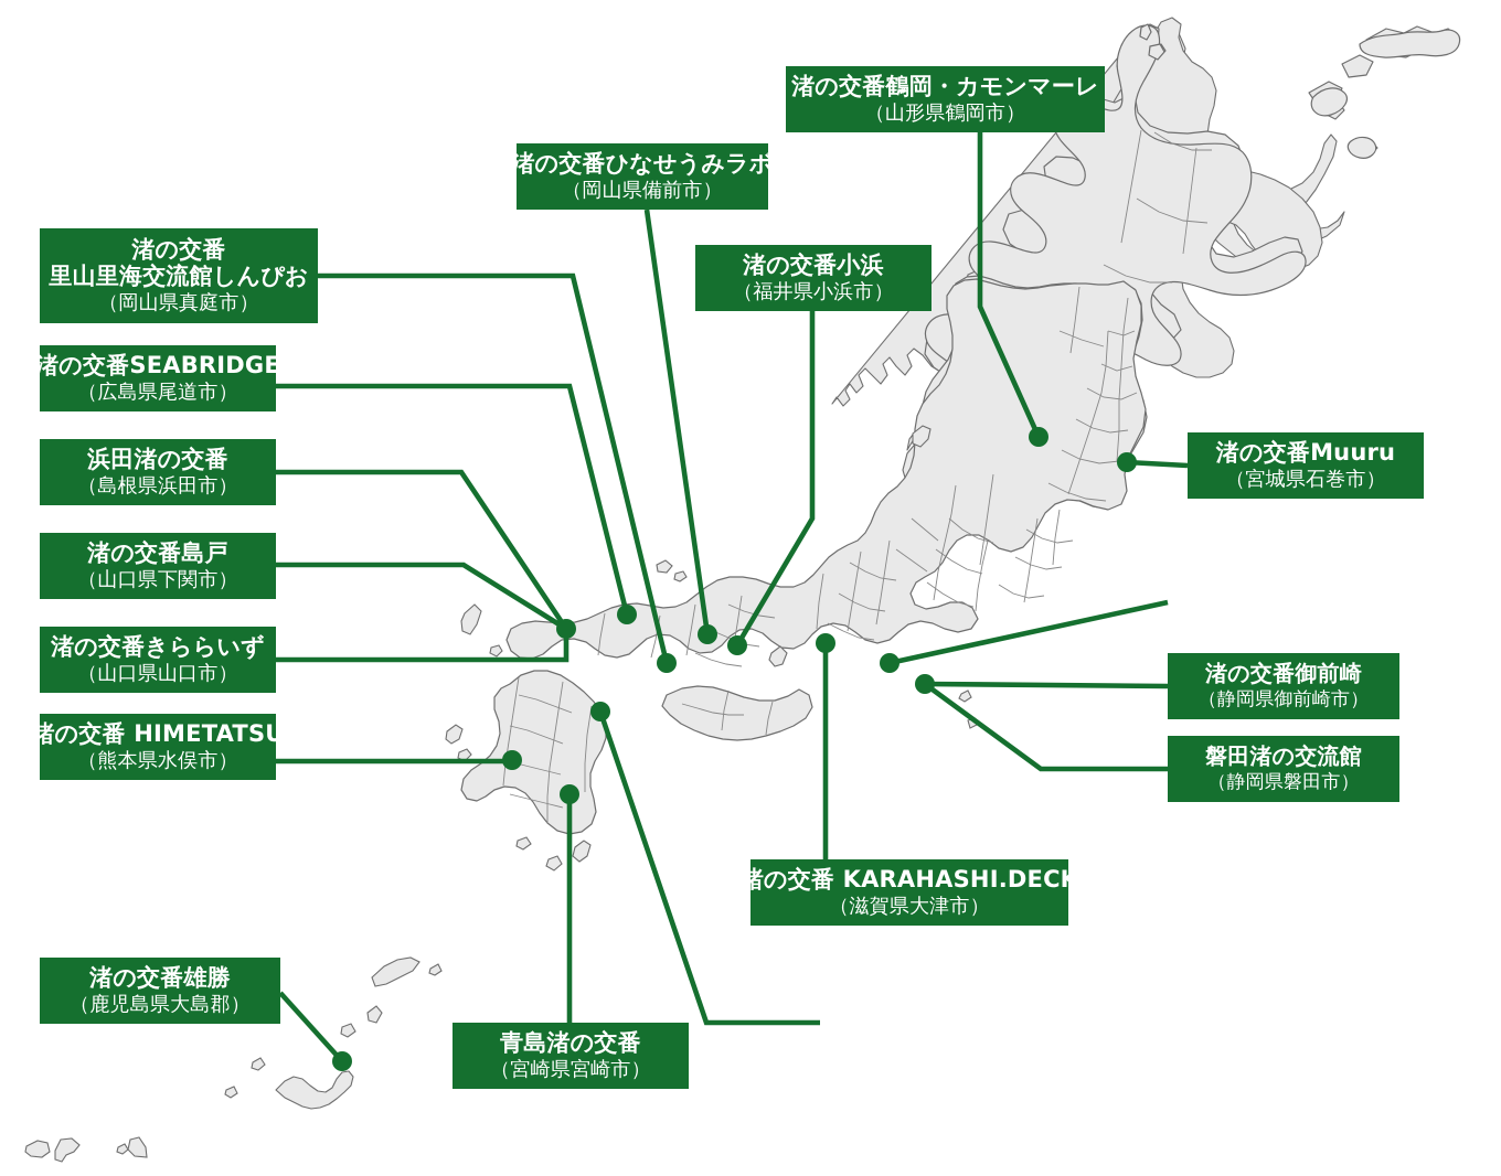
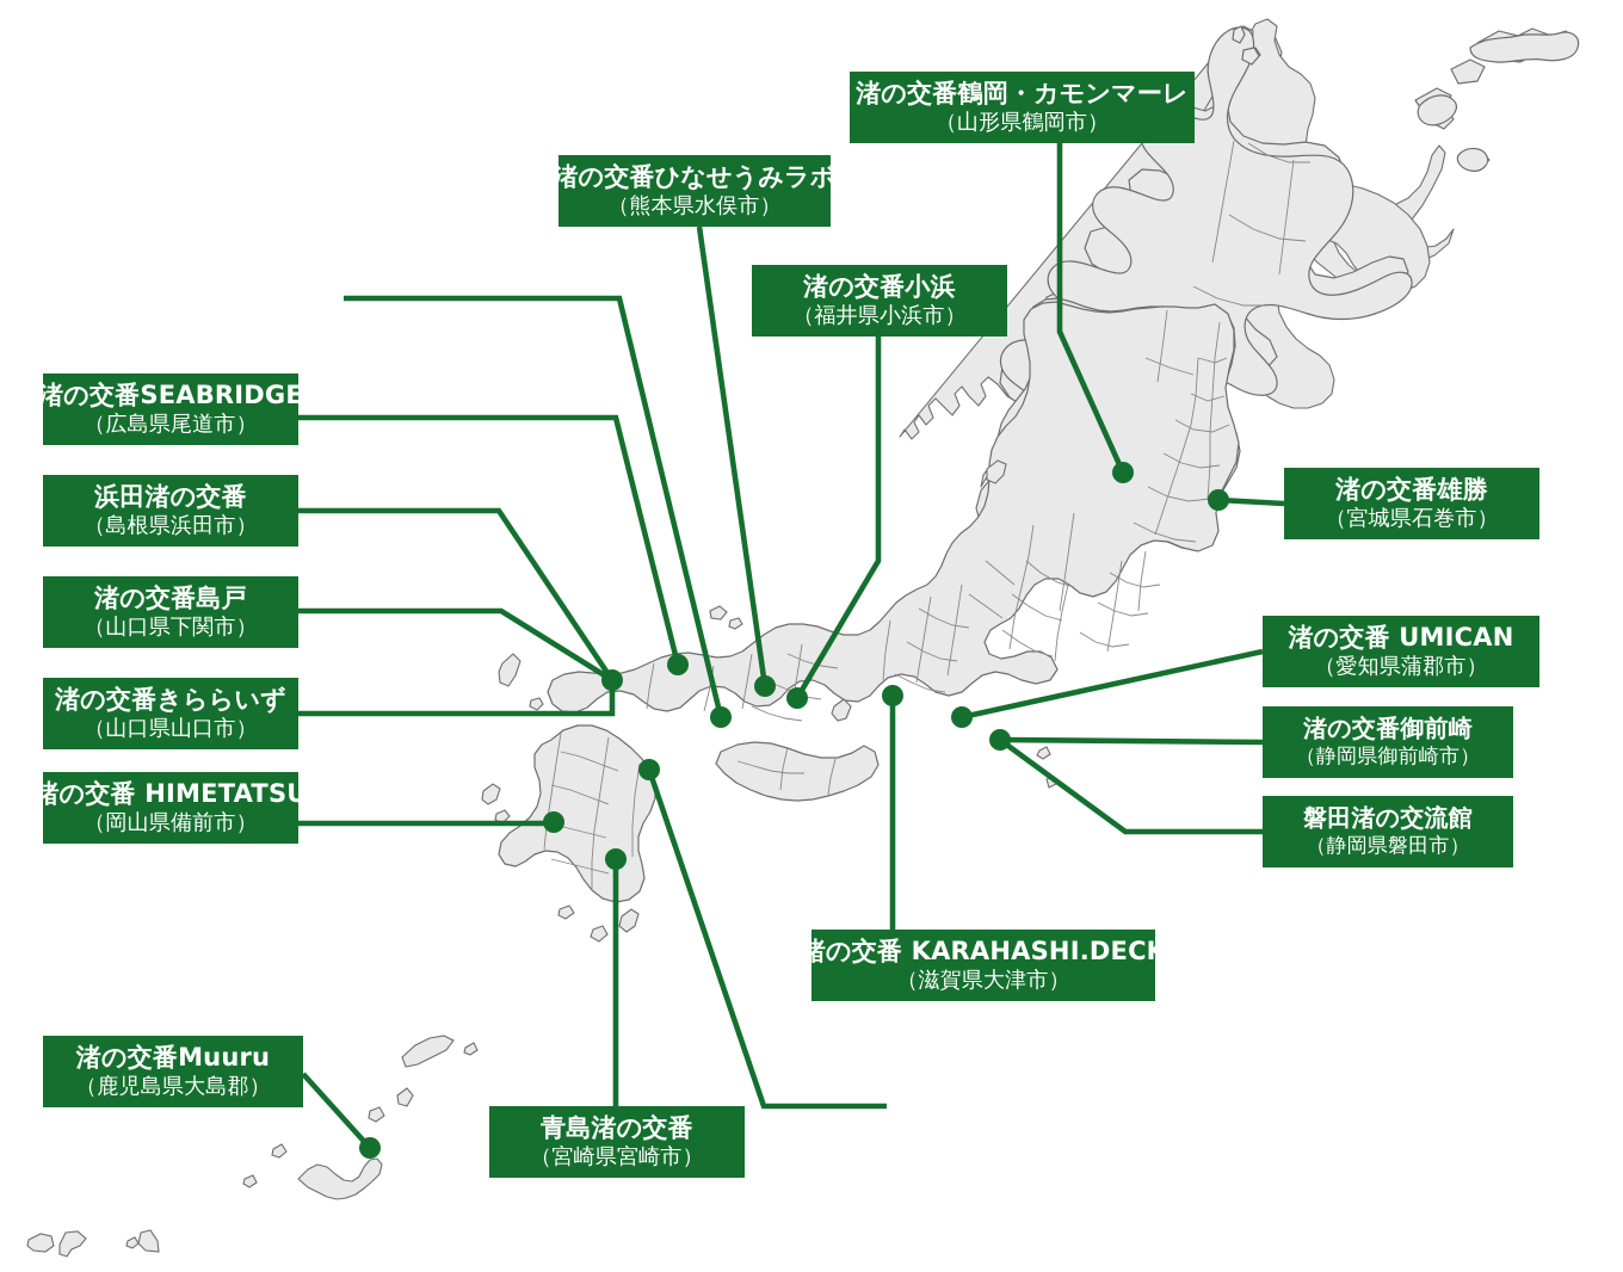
- 渚の交番
- 里山里海交流館しんぴお
- （岡山県真庭市）
  渚の交番SEABRIDGE
  （広島県尾道市）
  浜田渚の交番
  （島根県浜田市）
  渚の交番島戸
  （山口県下関市）
  渚の交番きららいず
  （山口県山口市）
  渚の交番 HIMETATSU
- （熊本県水俣市）
+ （岡山県備前市）
- 渚の交番雄勝
+ 渚の交番Muuru
  （鹿児島県大島郡）
  渚の交番ひなせうみラボ
- （岡山県備前市）
+ （熊本県水俣市）
  渚の交番小浜
  （福井県小浜市）
  渚の交番鶴岡・カモンマーレ
  （山形県鶴岡市）
- 渚の交番Muuru
+ 渚の交番雄勝
  （宮城県石巻市）
+ 渚の交番 UMICAN
+ （愛知県蒲郡市）
  渚の交番御前崎
  （静岡県御前崎市）
  磐田渚の交流館
  （静岡県磐田市）
  渚の交番 KARAHASHI.DECK
  （滋賀県大津市）
  青島渚の交番
  （宮崎県宮崎市）
